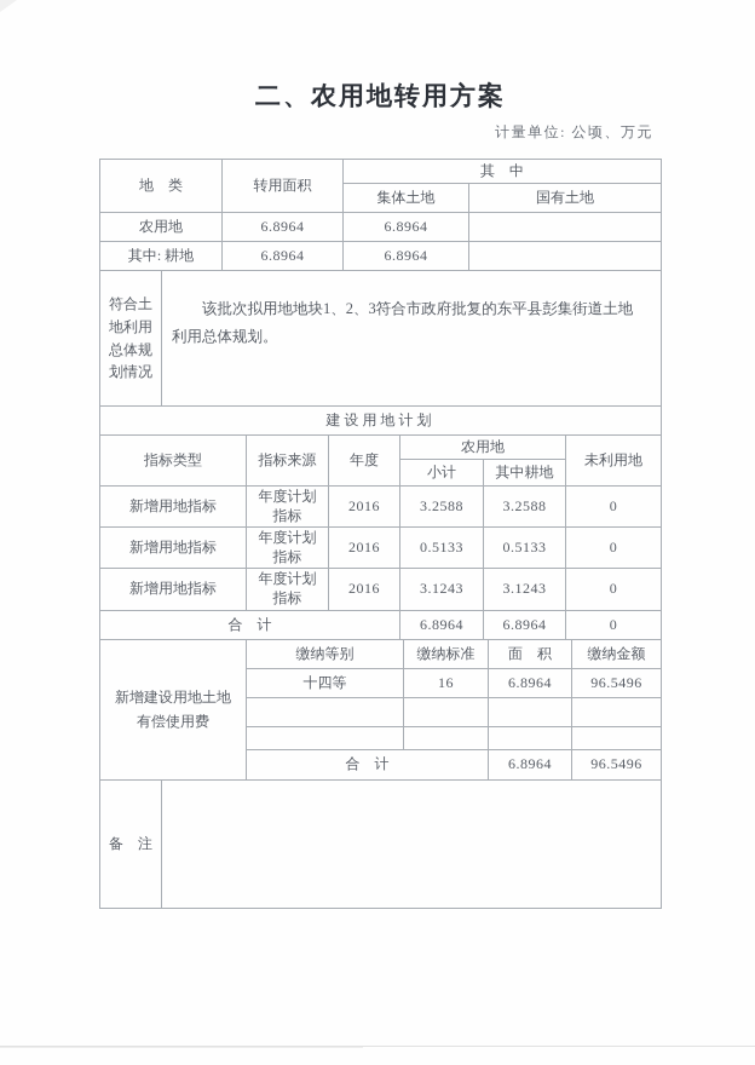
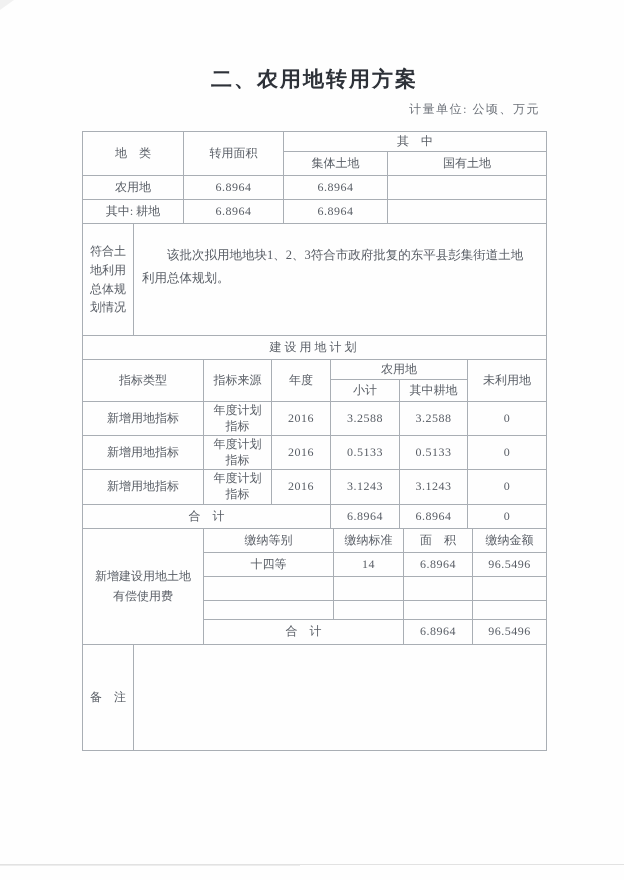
  二、农用地转用方案
  计量单位: 公顷、万元
  地 类	转用面积	其 中
  集体土地	国有土地
  农用地	6.8964	6.8964
  其中: 耕地	6.8964	6.8964
  符合土 地利用 总体规 划情况	该批次拟用地地块1、2、3符合市政府批复的东平县彭集街道土地利用总体规划。
  建设用地计划
  指标类型	指标来源	年度	农用地	未利用地
  小计	其中耕地
  新增用地指标	年度计划 指标	2016	3.2588	3.2588	0
  新增用地指标	年度计划 指标	2016	0.5133	0.5133	0
  新增用地指标	年度计划 指标	2016	3.1243	3.1243	0
  合 计	6.8964	6.8964	0
  新增建设用地土地 有偿使用费	缴纳等别	缴纳标准	面 积	缴纳金额
- 十四等	16	6.8964	96.5496
+ 十四等	14	6.8964	96.5496
  合 计	6.8964	96.5496
  备 注
